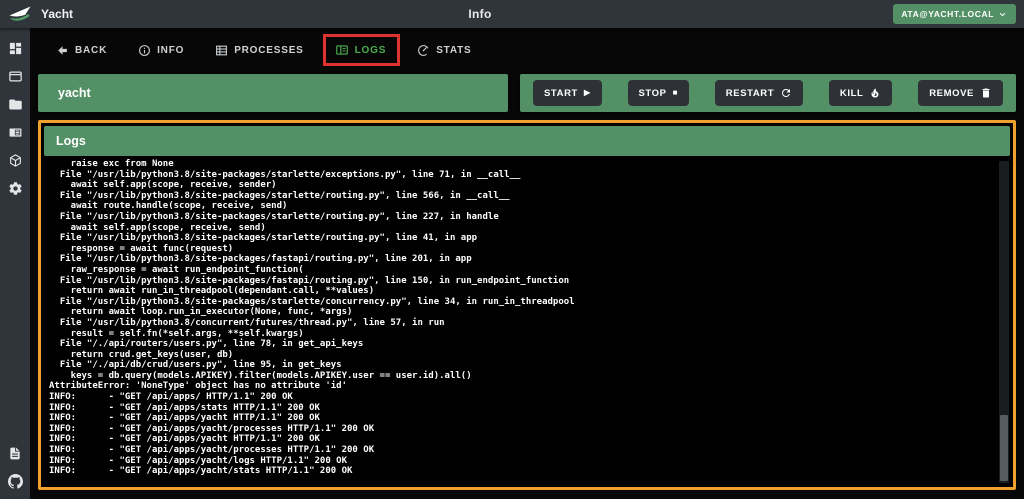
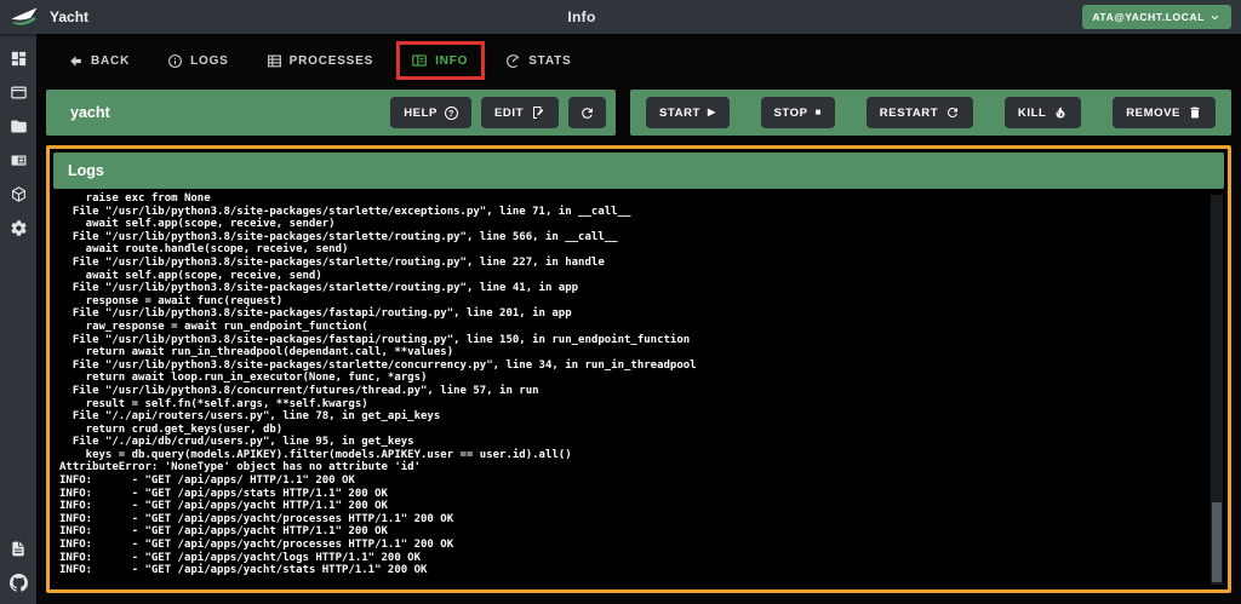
  Yacht
  Info
  ATA@YACHT.LOCAL
  BACK
- INFO
+ LOGS
  PROCESSES
- LOGS
+ INFO
  STATS
  yacht
+ HELP
+ ?
+ EDIT
  START
  ▶
  STOP
  ■
  RESTART
  KILL
  REMOVE
  Logs
  raise exc from None
  File "/usr/lib/python3.8/site-packages/starlette/exceptions.py", line 71, in __call__
  await self.app(scope, receive, sender)
  File "/usr/lib/python3.8/site-packages/starlette/routing.py", line 566, in __call__
  await route.handle(scope, receive, send)
  File "/usr/lib/python3.8/site-packages/starlette/routing.py", line 227, in handle
  await self.app(scope, receive, send)
  File "/usr/lib/python3.8/site-packages/starlette/routing.py", line 41, in app
  response = await func(request)
  File "/usr/lib/python3.8/site-packages/fastapi/routing.py", line 201, in app
  raw_response = await run_endpoint_function(
  File "/usr/lib/python3.8/site-packages/fastapi/routing.py", line 150, in run_endpoint_function
  return await run_in_threadpool(dependant.call, **values)
  File "/usr/lib/python3.8/site-packages/starlette/concurrency.py", line 34, in run_in_threadpool
  return await loop.run_in_executor(None, func, *args)
  File "/usr/lib/python3.8/concurrent/futures/thread.py", line 57, in run
  result = self.fn(*self.args, **self.kwargs)
  File "/./api/routers/users.py", line 78, in get_api_keys
  return crud.get_keys(user, db)
  File "/./api/db/crud/users.py", line 95, in get_keys
  keys = db.query(models.APIKEY).filter(models.APIKEY.user == user.id).all()
  AttributeError: 'NoneType' object has no attribute 'id'
  INFO: - "GET /api/apps/ HTTP/1.1" 200 OK
  INFO: - "GET /api/apps/stats HTTP/1.1" 200 OK
  INFO: - "GET /api/apps/yacht HTTP/1.1" 200 OK
  INFO: - "GET /api/apps/yacht/processes HTTP/1.1" 200 OK
  INFO: - "GET /api/apps/yacht HTTP/1.1" 200 OK
  INFO: - "GET /api/apps/yacht/processes HTTP/1.1" 200 OK
  INFO: - "GET /api/apps/yacht/logs HTTP/1.1" 200 OK
  INFO: - "GET /api/apps/yacht/stats HTTP/1.1" 200 OK
